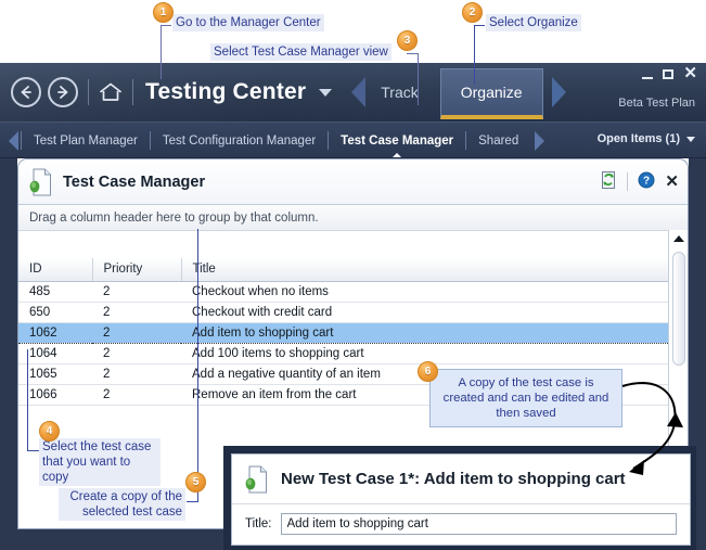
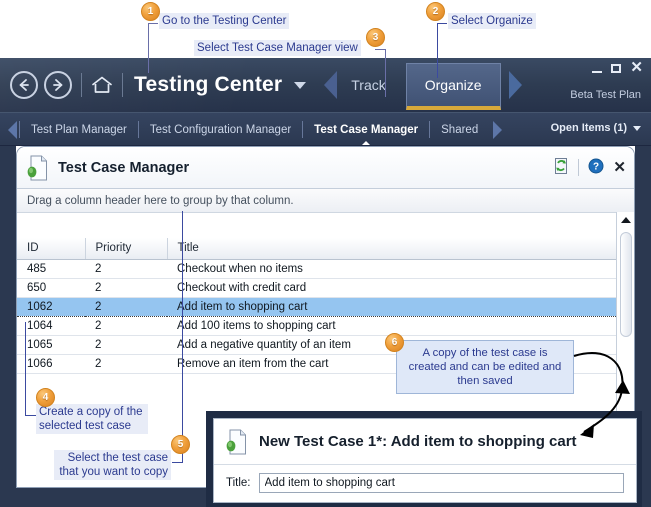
  1
- Go to the Manager Center
+ Go to the Testing Center
  2
  Select Organize
  3
  Select Test Case Manager view
  Testing Center
  Track
  Organize
  ✕
  Beta Test Plan
  Test Plan Manager
  Test Configuration Manager
  Test Case Manager
  Shared
  Open Items (1)
  Test Case Manager
  ?
  ✕
  Drag a column header here to group by that column.
  ID	Priority	Title
  485	2	heckout when no items
  650	2	heckout with credit card
  1062	2	Add item to shopping cart
  1064	2	Add 100 items to shopping cart
  1065	2	Add a negative quantity of an item
  1066	2	emove an item from the cart
  6
  A copy of the test case is created and can be edited and then saved
  4
- Select the test case that you want to copy
+ Create a copy of the selected test case
  5
- Create a copy of the selected test case
+ Select the test case that you want to copy
  New Test Case 1*: Add item to shopping cart
  Title:
  Add item to shopping cart
